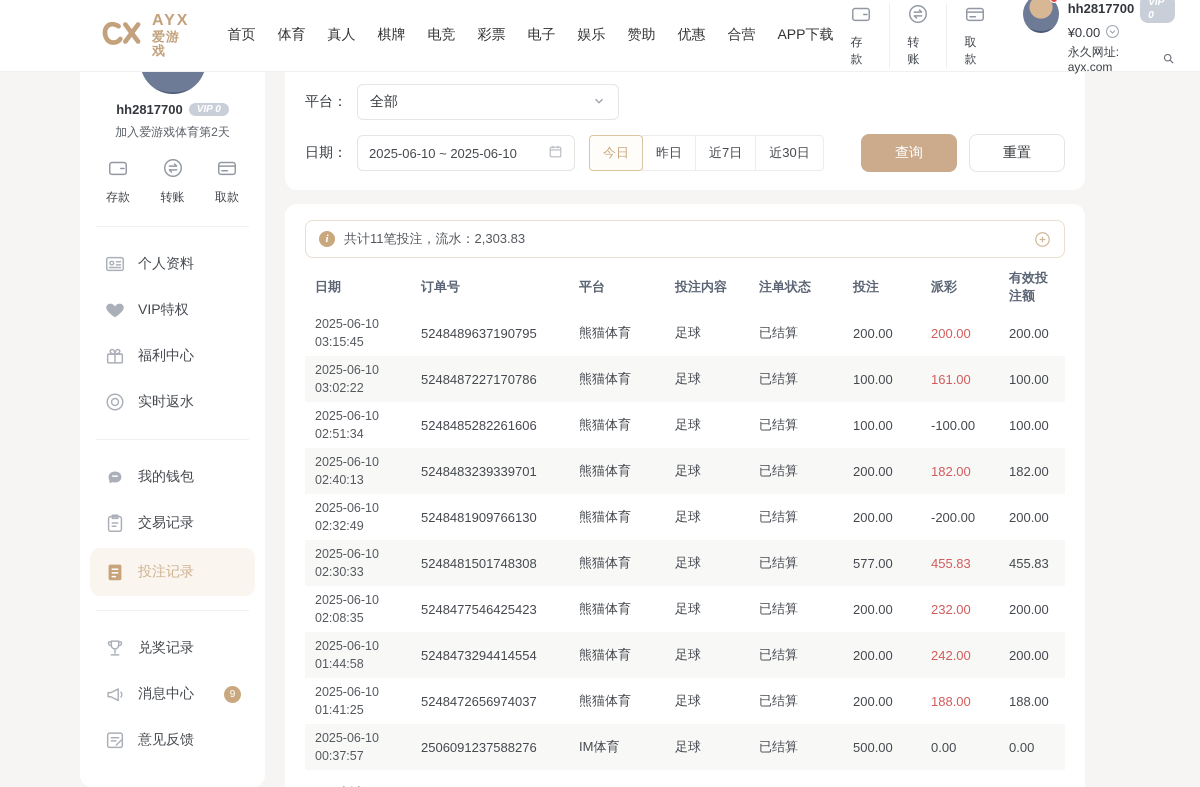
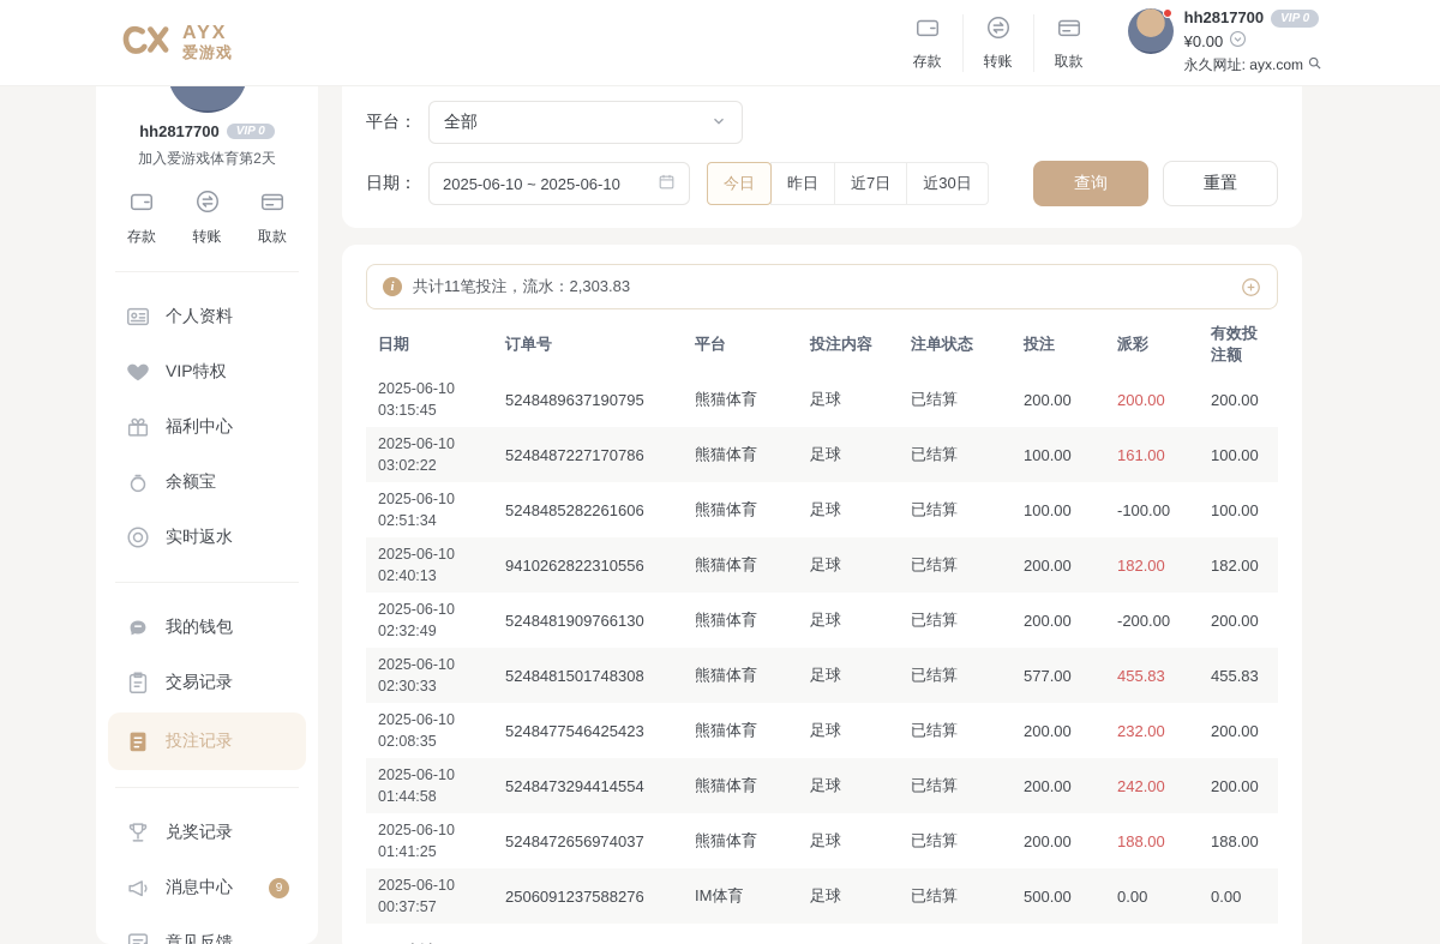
  AYX
  爱游戏
- 首页
- 体育
- 真人
- 棋牌
- 电竞
- 彩票
- 电子
- 娱乐
- 赞助
- 优惠
- 合营
- APP下载
  存款
  转账
  取款
  hh2817700
  VIP 0
  ¥0.00
  永久网址: ayx.com
  hh2817700
  VIP 0
  加入爱游戏体育第2天
  存款
  转账
  取款
  个人资料
  VIP特权
  福利中心
+ 余额宝
  实时返水
  我的钱包
  交易记录
  投注记录
  兑奖记录
  消息中心
  9
  意见反馈
  平台：
  全部
  日期：
  2025-06-10 ~ 2025-06-10
  今日
  昨日
  近7日
  近30日
  查询
  重置
  i
  共计11笔投注，流水：2,303.83
  日期
  订单号
  平台
  投注内容
  注单状态
  投注
  派彩
  有效投注额
  2025-06-10
  03:15:45
  5248489637190795
  熊猫体育
  足球
  已结算
  200.00
  200.00
  200.00
  2025-06-10
  03:02:22
  5248487227170786
  熊猫体育
  足球
  已结算
  100.00
  161.00
  100.00
  2025-06-10
  02:51:34
  5248485282261606
  熊猫体育
  足球
  已结算
  100.00
  -100.00
  100.00
  2025-06-10
  02:40:13
- 5248483239339701
+ 9410262822310556
  熊猫体育
  足球
  已结算
  200.00
  182.00
  182.00
  2025-06-10
  02:32:49
  5248481909766130
  熊猫体育
  足球
  已结算
  200.00
  -200.00
  200.00
  2025-06-10
  02:30:33
  5248481501748308
  熊猫体育
  足球
  已结算
  577.00
  455.83
  455.83
  2025-06-10
  02:08:35
  5248477546425423
  熊猫体育
  足球
  已结算
  200.00
  232.00
  200.00
  2025-06-10
  01:44:58
  5248473294414554
  熊猫体育
  足球
  已结算
  200.00
  242.00
  200.00
  2025-06-10
  01:41:25
  5248472656974037
  熊猫体育
  足球
  已结算
  200.00
  188.00
  188.00
  2025-06-10
  00:37:57
  2506091237588276
  IM体育
  足球
  已结算
  500.00
  0.00
  0.00
